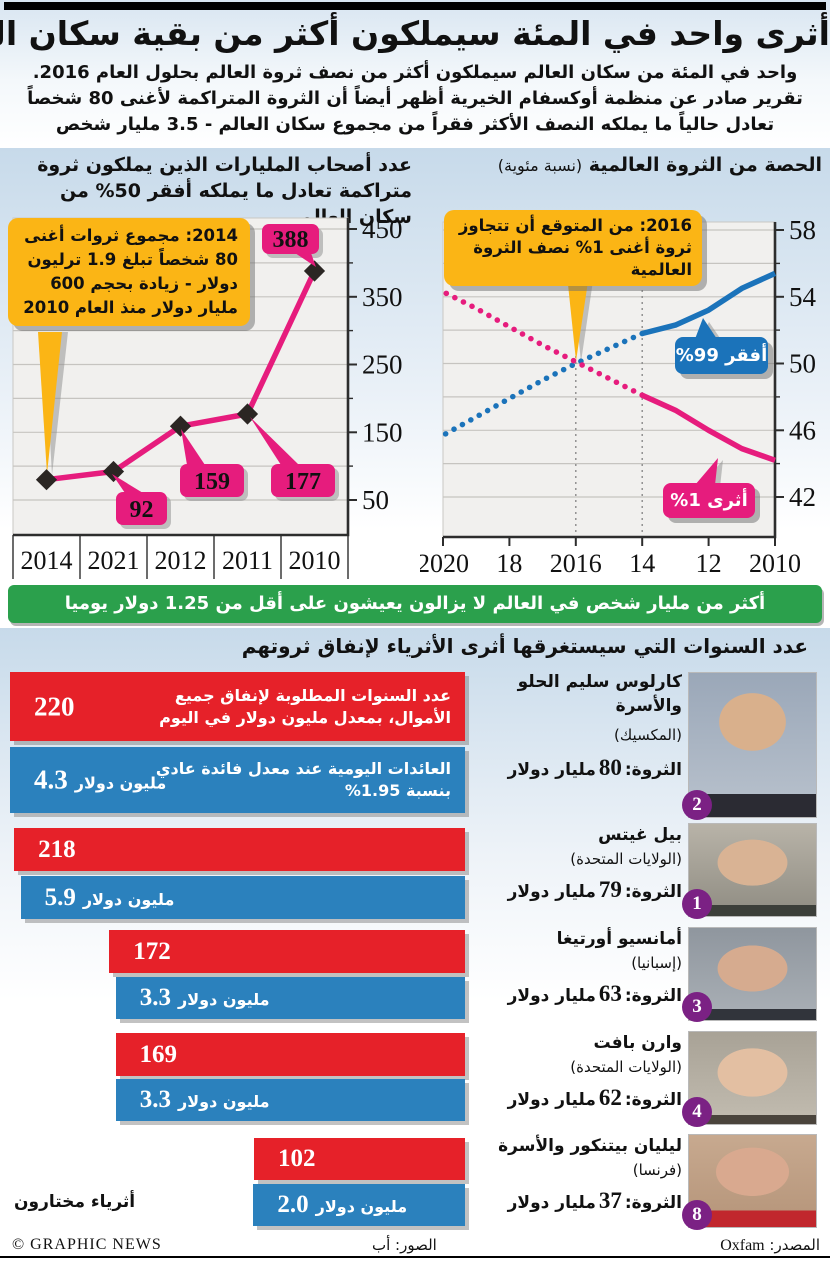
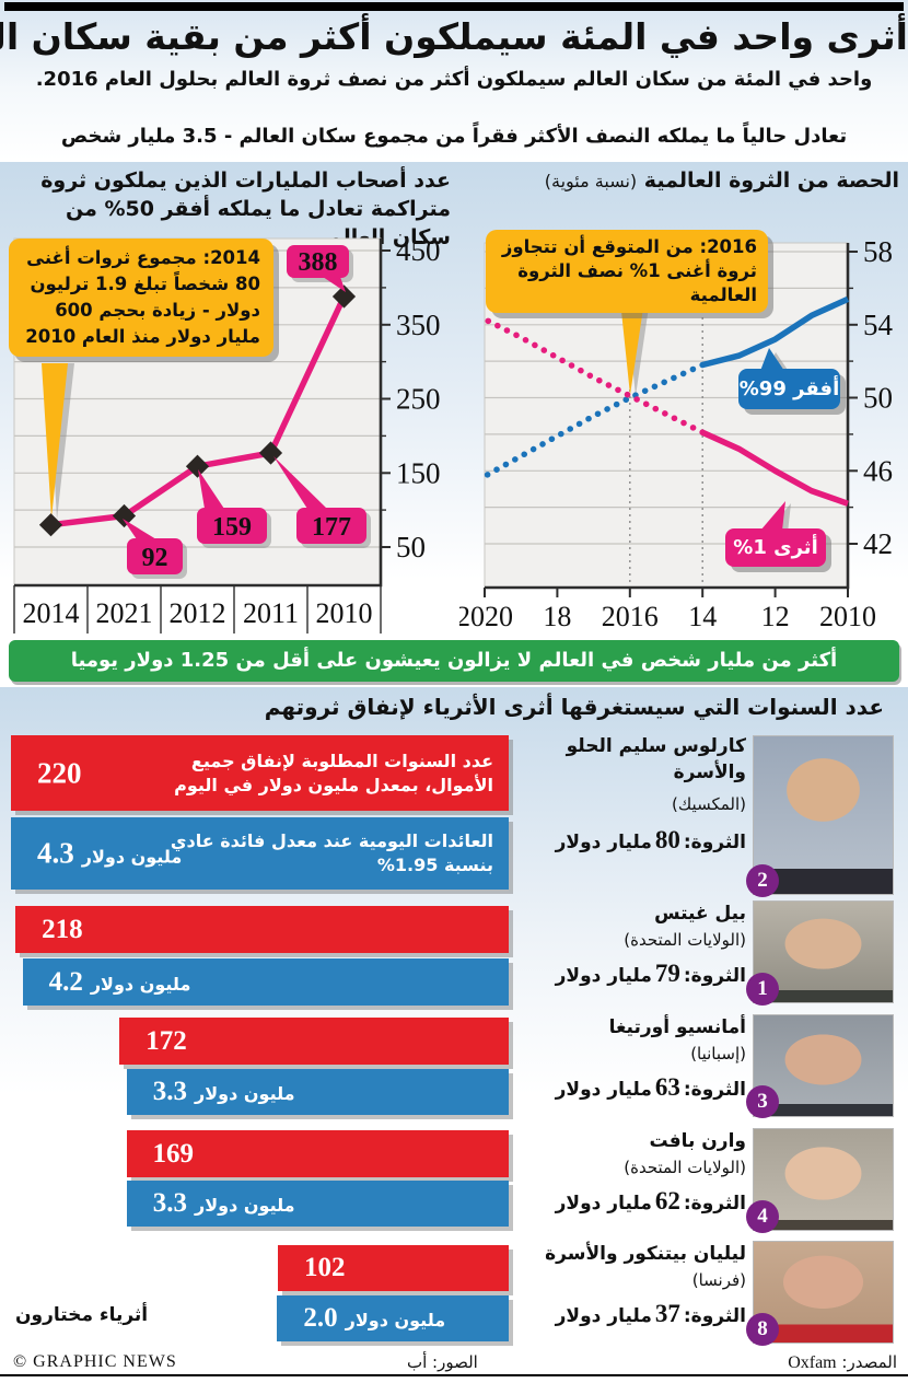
  أثرى واحد في المئة سيملكون أكثر من بقية سكان ا
  واحد في المئة من سكان العالم سيملكون أكثر من نصف ثروة العالم بحلول العام 2016.
- تقرير صادر عن منظمة أوكسفام الخيرية أظهر أيضاً أن الثروة المتراكمة لأغنى 80 شخصاً
  تعادل حالياً ما يملكه النصف الأكثر فقراً من مجموع سكان العالم - 3.5 مليار شخص
  عدد أصحاب المليارات الذين يملكون ثروة متراكمة تعادل ما يملكه أفقر 50% من سكان العالم
  50
  150
  250
  350
  450
  2014
  2021
  2012
  2011
  2010
  388
  92
  159
  177
  2014: مجموع ثروات أغنى 80 شخصاً تبلغ 1.9 ترليون دولار - زيادة بحجم 600 مليار دولار منذ العام 2010
  الحصة من الثروة العالمية (نسبة مئوية)
  42
  46
  50
  54
  58
  2020
  18
  2016
  14
  12
  2010
  2016: من المتوقع أن تتجاوز ثروة أغنى 1% نصف الثروة العالمية
  أفقر 99%
  أثرى 1%
  أكثر من مليار شخص في العالم لا يزالون يعيشون على أقل من 1.25 دولار يوميا
  عدد السنوات التي سيستغرقها أثرى الأثرياء لإنفاق ثروتهم
  عدد السنوات المطلوبة لإنفاق جميع الأموال، بمعدل مليون دولار في اليوم
  220
  العائدات اليومية عند معدل فائدة عادي بنسبة 1.95%
  4.3
  مليون دولار
  كارلوس سليم الحلو والأسرة
  (المكسيك)
  الثروة:80مليار دولار
  2
  218
- 5.9
+ 4.2
  مليون دولار
  بيل غيتس
  (الولايات المتحدة)
  الثروة:79مليار دولار
  1
  172
  3.3
  مليون دولار
  أمانسيو أورتيغا
  (إسبانيا)
  الثروة:63مليار دولار
  3
  169
  3.3
  مليون دولار
  وارن بافت
  (الولايات المتحدة)
  الثروة:62مليار دولار
  4
  102
  2.0
  مليون دولار
  ليليان بيتنكور والأسرة
  (فرنسا)
  الثروة:37مليار دولار
  8
  أثرياء مختارون
  © GRAPHIC NEWS
  الصور: أب
  المصدر: Oxfam
